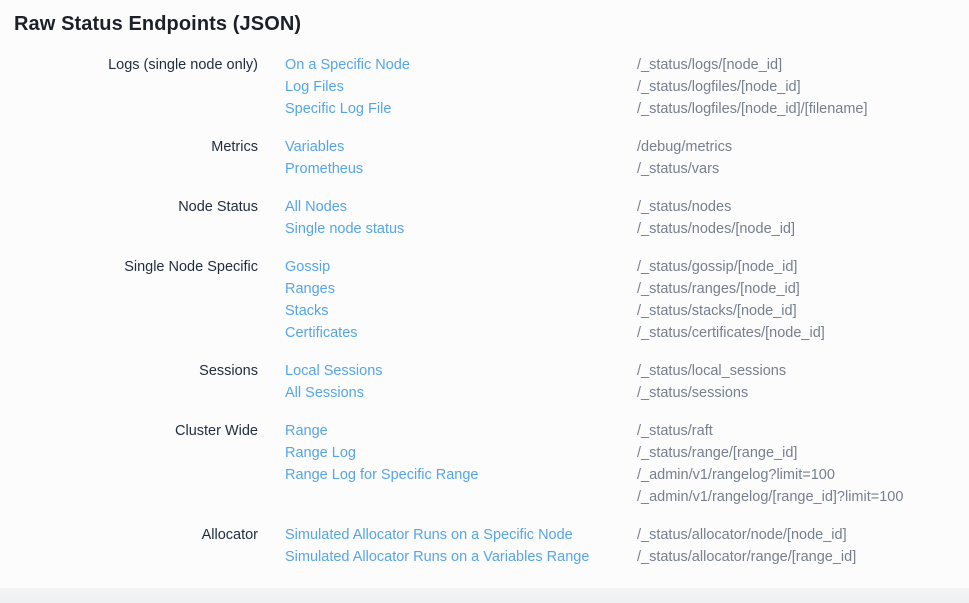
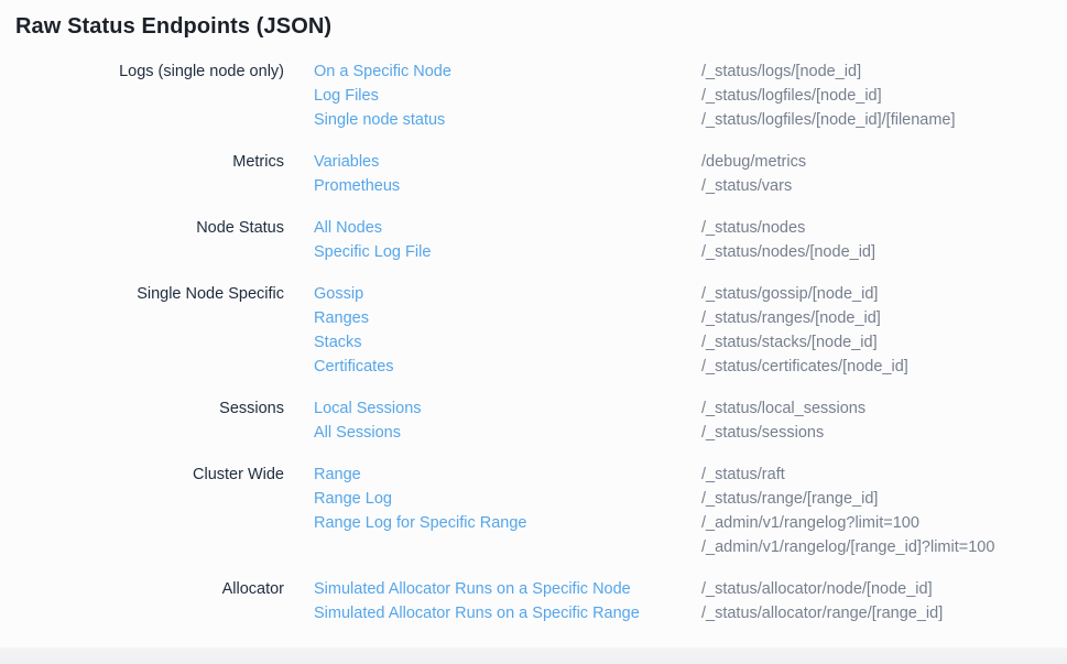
  Raw Status Endpoints (JSON)
  Logs (single node only)
  On a Specific Node
  Log Files
- Specific Log File
+ Single node status
  /_status/logs/[node_id]
  /_status/logfiles/[node_id]
  /_status/logfiles/[node_id]/[filename]
  Metrics
  Variables
  Prometheus
  /debug/metrics
  /_status/vars
  Node Status
  All Nodes
- Single node status
+ Specific Log File
  /_status/nodes
  /_status/nodes/[node_id]
  Single Node Specific
  Gossip
  Ranges
  Stacks
  Certificates
  /_status/gossip/[node_id]
  /_status/ranges/[node_id]
  /_status/stacks/[node_id]
  /_status/certificates/[node_id]
  Sessions
  Local Sessions
  All Sessions
  /_status/local_sessions
  /_status/sessions
  Cluster Wide
  Range
  Range Log
  Range Log for Specific Range
  /_status/raft
  /_status/range/[range_id]
  /_admin/v1/rangelog?limit=100
  /_admin/v1/rangelog/[range_id]?limit=100
  Allocator
  Simulated Allocator Runs on a Specific Node
- Simulated Allocator Runs on a Variables Range
+ Simulated Allocator Runs on a Specific Range
  /_status/allocator/node/[node_id]
  /_status/allocator/range/[range_id]
